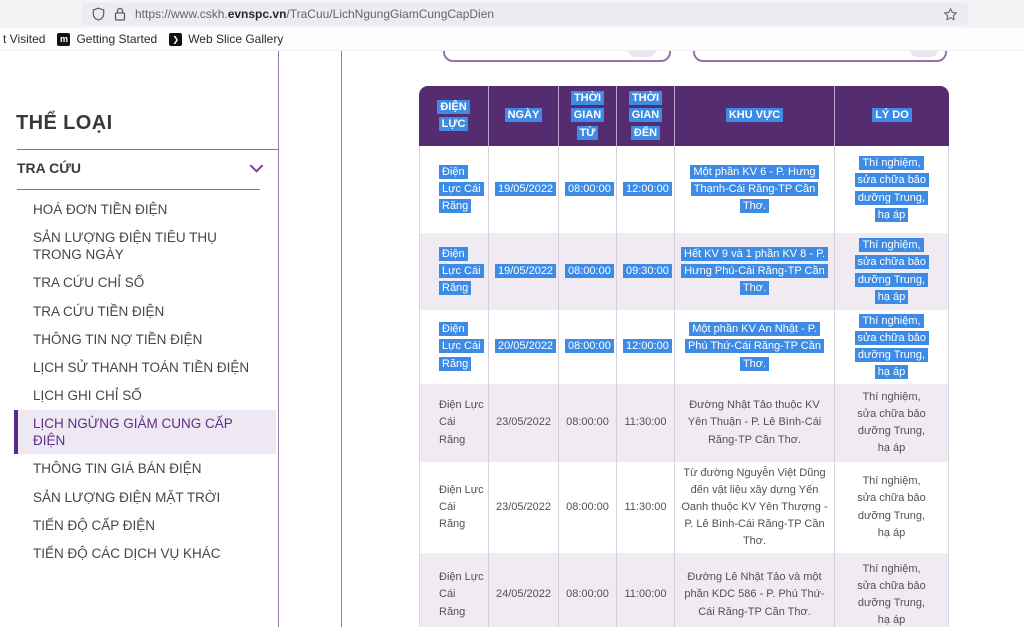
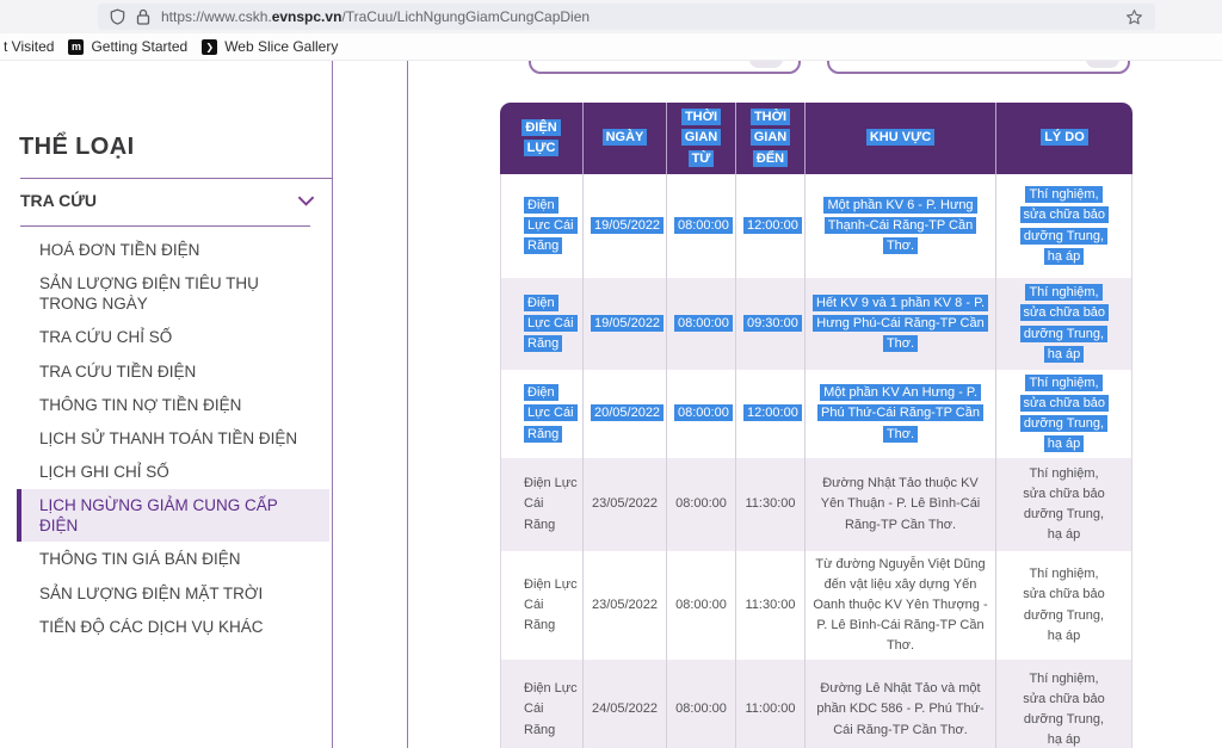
  https://www.cskh.evnspc.vn/TraCuu/LichNgungGiamCungCapDien
  t Visited
  m
  Getting Started
  ❯
  Web Slice Gallery
  THỂ LOẠI
  TRA CỨU
  HOÁ ĐƠN TIỀN ĐIỆN
  SẢN LƯỢNG ĐIỆN TIÊU THỤ TRONG NGÀY
  TRA CỨU CHỈ SỐ
  TRA CỨU TIỀN ĐIỆN
  THÔNG TIN NỢ TIỀN ĐIỆN
  LỊCH SỬ THANH TOÁN TIỀN ĐIỆN
  LỊCH GHI CHỈ SỐ
  LỊCH NGỪNG GIẢM CUNG CẤP ĐIỆN
  THÔNG TIN GIÁ BÁN ĐIỆN
  SẢN LƯỢNG ĐIỆN MẶT TRỜI
- TIẾN ĐỘ CẤP ĐIỆN
  TIẾN ĐỘ CÁC DỊCH VỤ KHÁC
  ĐIỆN LỰC	NGÀY	THỜI GIAN TỪ	THỜI GIAN ĐẾN	KHU VỰC	LÝ DO
  Điện Lực Cái Răng	19/05/2022	08:00:00	12:00:00	Một phần KV 6 - P. Hưng Thạnh-Cái Răng-TP Cần Thơ.	Thí nghiệm, sửa chữa bảo dưỡng Trung, hạ áp
  Điện Lực Cái Răng	19/05/2022	08:00:00	09:30:00	Hết KV 9 và 1 phần KV 8 - P. Hưng Phú-Cái Răng-TP Cần Thơ.	Thí nghiệm, sửa chữa bảo dưỡng Trung, hạ áp
- Điện Lực Cái Răng	20/05/2022	08:00:00	12:00:00	Một phần KV An Nhật - P. Phú Thứ-Cái Răng-TP Cần Thơ.	Thí nghiệm, sửa chữa bảo dưỡng Trung, hạ áp
+ Điện Lực Cái Răng	20/05/2022	08:00:00	12:00:00	Một phần KV An Hưng - P. Phú Thứ-Cái Răng-TP Cần Thơ.	Thí nghiệm, sửa chữa bảo dưỡng Trung, hạ áp
  Điện Lực Cái Răng	23/05/2022	08:00:00	11:30:00	Đường Nhật Tảo thuộc KV Yên Thuận - P. Lê Bình-Cái Răng-TP Cần Thơ.	Thí nghiệm, sửa chữa bảo dưỡng Trung, hạ áp
  Điện Lực Cái Răng	23/05/2022	08:00:00	11:30:00	Từ đường Nguyễn Việt Dũng đến vật liệu xây dựng Yến Oanh thuộc KV Yên Thượng - P. Lê Bình-Cái Răng-TP Cần Thơ.	Thí nghiệm, sửa chữa bảo dưỡng Trung, hạ áp
  Điện Lực Cái Răng	24/05/2022	08:00:00	11:00:00	Đường Lê Nhật Tảo và một phần KDC 586 - P. Phú Thứ-Cái Răng-TP Cần Thơ.	Thí nghiệm, sửa chữa bảo dưỡng Trung, hạ áp
